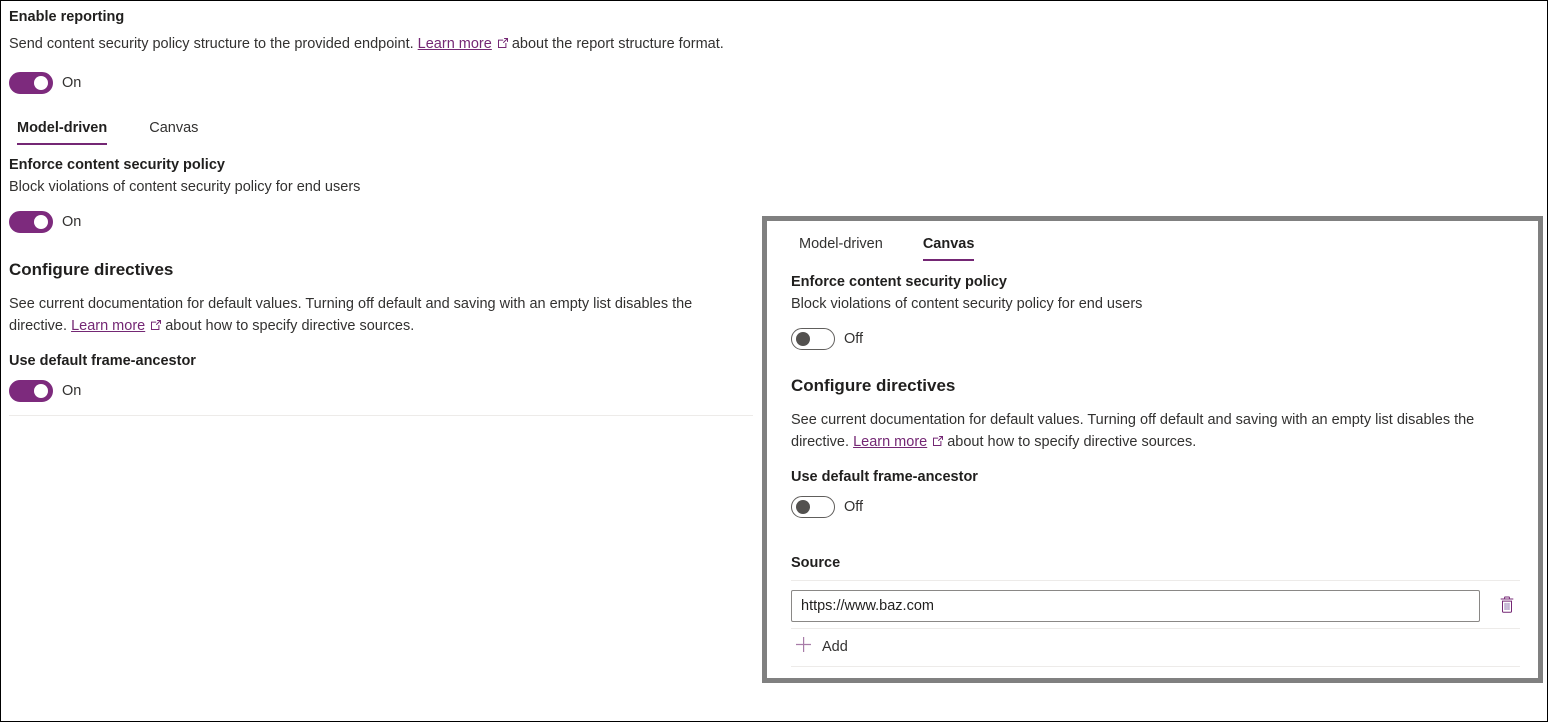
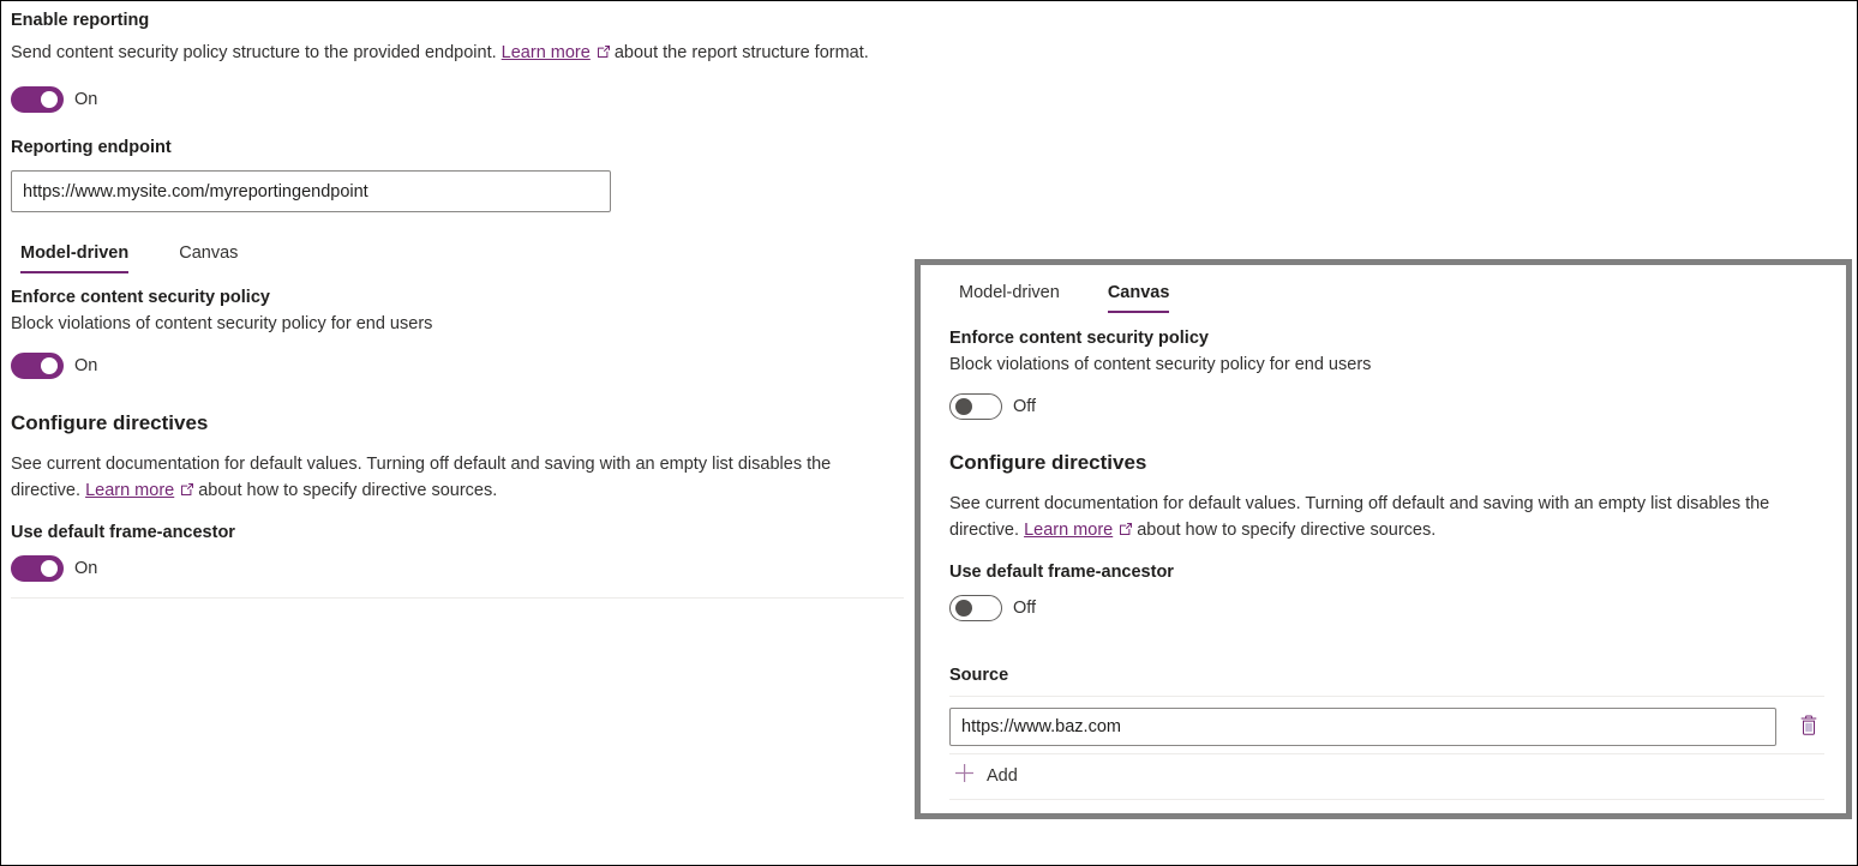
  Enable reporting
  Send content security policy structure to the provided endpoint. Learn more about the report structure format.
  On
+ Reporting endpoint
+ https://www.mysite.com/myreportingendpoint
  Model-driven
  Canvas
  Enforce content security policy
  Block violations of content security policy for end users
  On
  Configure directives
  See current documentation for default values. Turning off default and saving with an empty list disables the directive. Learn more about how to specify directive sources.
  Use default frame-ancestor
  On
  Model-driven
  Canvas
  Enforce content security policy
  Block violations of content security policy for end users
  Off
  Configure directives
  See current documentation for default values. Turning off default and saving with an empty list disables the directive. Learn more about how to specify directive sources.
  Use default frame-ancestor
  Off
  Source
  https://www.baz.com
  Add
